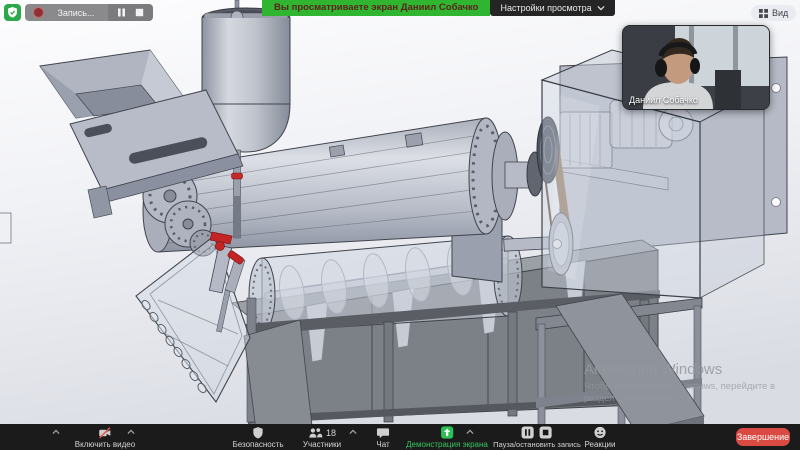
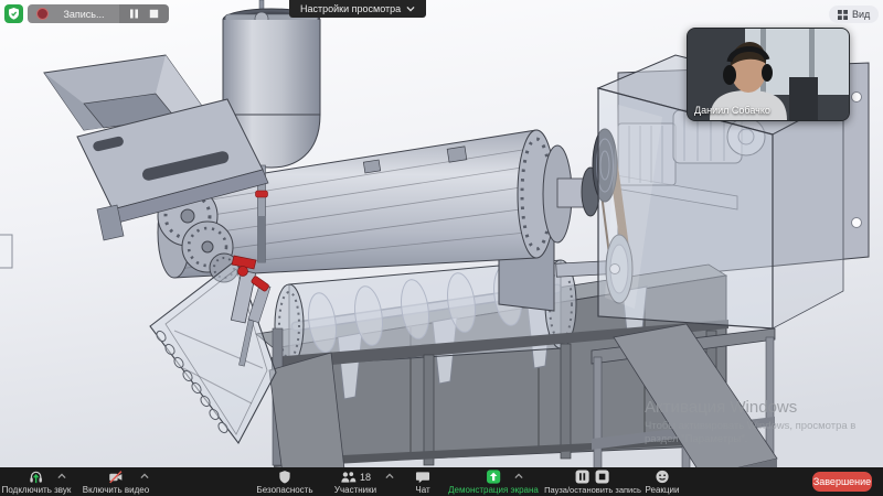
  Запись...
- Вы просматриваете экран Даниил Собачко
  Настройки просмотра
  Вид
  Даниил Собачко
  Активация Windows
- Чтобы активировать Windows, перейдите в
+ Чтобы активировать Windows, просмотра в
  раздел "Параметры".
+ Подключить звук
  Включить видео
  Безопасность
  18
  Участники
  Чат
  Демонстрация экрана
  Пауза/остановить запись
  Реакции
  Завершение
